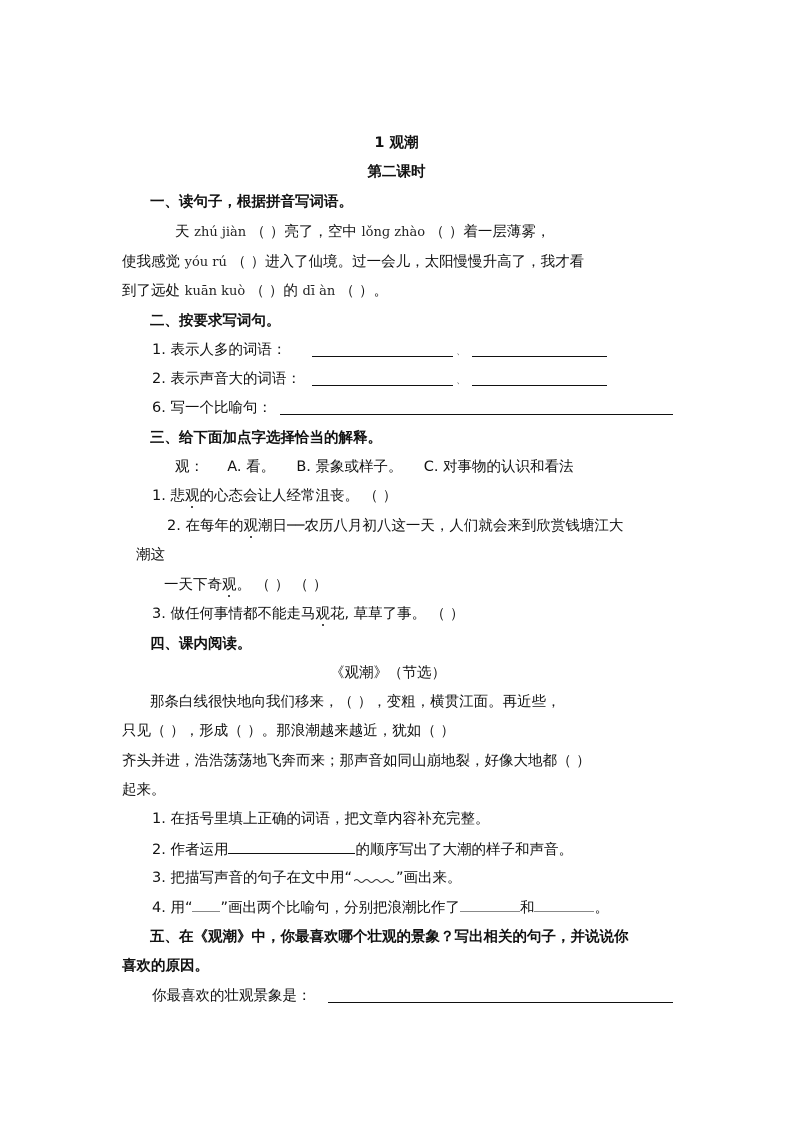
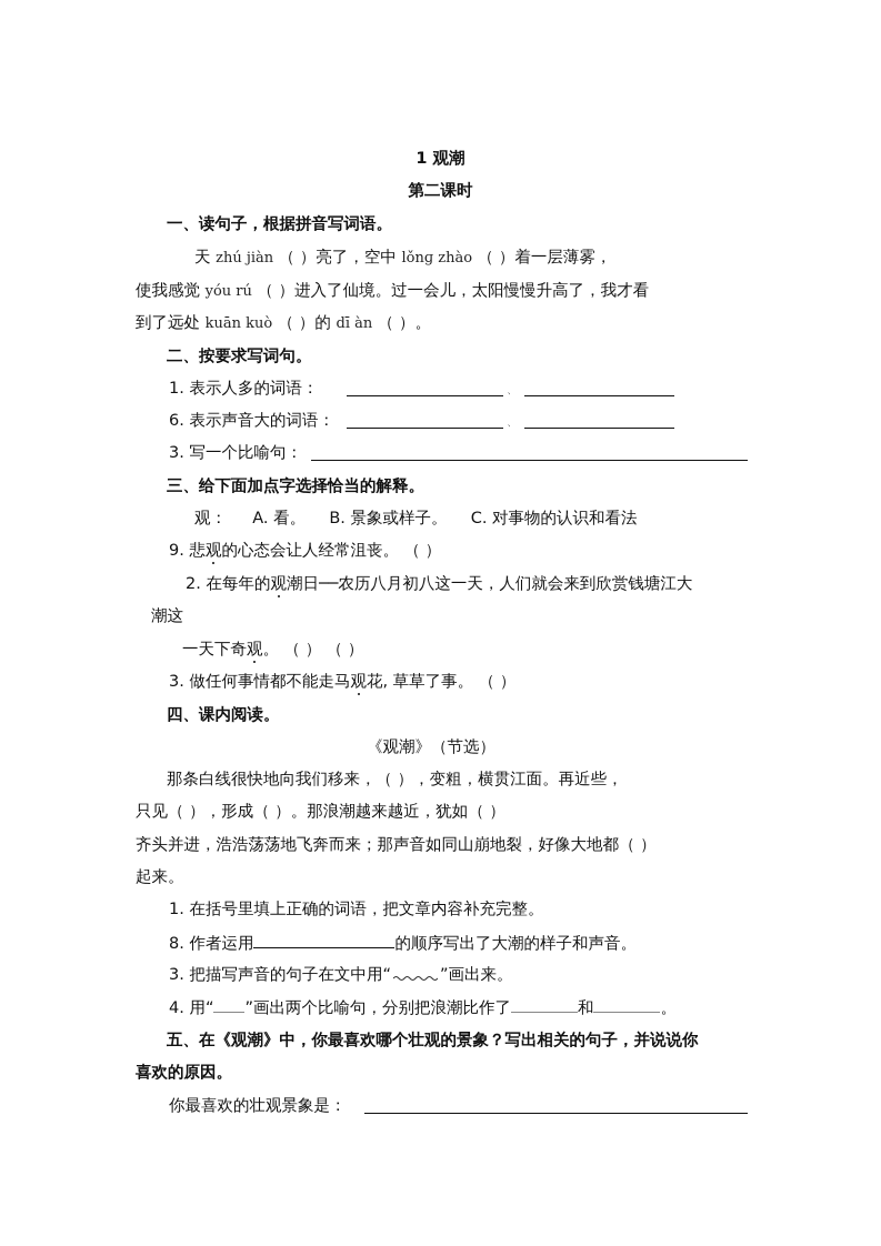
  1 观潮
  第二课时
  一、读句子，根据拼音写词语。
  天 zhú jiàn （ ）亮了，空中 lǒnɡ zhào （ ）着一层薄雾，
  使我感觉 yóu rú （ ）进入了仙境。过一会儿，太阳慢慢升高了，我才看
  到了远处 kuān kuò （ ）的 dī àn （ ）。
  二、按要求写词句。
  1. 表示人多的词语：
  、
- 2. 表示声音大的词语：
+ 6. 表示声音大的词语：
  、
- 6. 写一个比喻句：
+ 3. 写一个比喻句：
  三、给下面加点字选择恰当的解释。
  观： A. 看。 B. 景象或样子。 C. 对事物的认识和看法
- 1. 悲观的心态会让人经常沮丧。 （ ）
+ 9. 悲观的心态会让人经常沮丧。 （ ）
  2. 在每年的观潮日──农历八月初八这一天，人们就会来到欣赏钱塘江大
  潮这
  一天下奇观。 （ ） （ ）
  3. 做任何事情都不能走马观花, 草草了事。 （ ）
  四、课内阅读。
  《观潮》（节选）
  那条白线很快地向我们移来，（ ），变粗，横贯江面。再近些，
  只见（ ），形成（ ）。那浪潮越来越近，犹如（ ）
  齐头并进，浩浩荡荡地飞奔而来；那声音如同山崩地裂，好像大地都（ ）
  起来。
  1. 在括号里填上正确的词语，把文章内容补充完整。
- 2. 作者运用 的顺序写出了大潮的样子和声音。
+ 8. 作者运用 的顺序写出了大潮的样子和声音。
  3. 把描写声音的句子在文中用“ ”画出来。
  4. 用“ ”画出两个比喻句，分别把浪潮比作了 和 。
  五、在《观潮》中，你最喜欢哪个壮观的景象？写出相关的句子，并说说你
  喜欢的原因。
  你最喜欢的壮观景象是：
